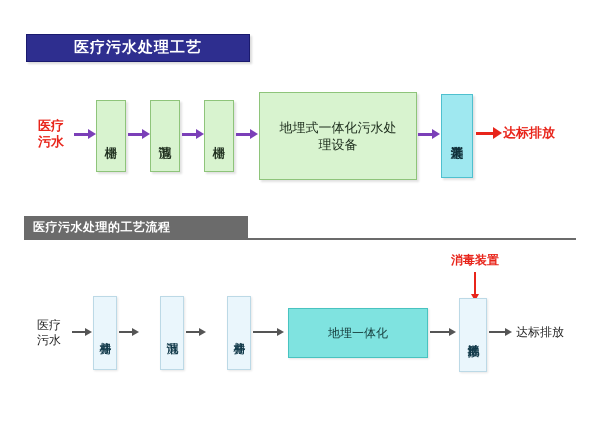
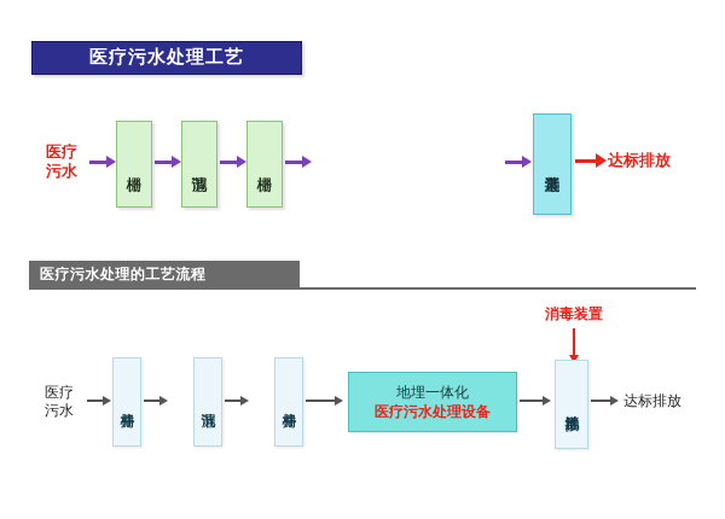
  医疗污水处理工艺
  医疗
  污水
- 地埋式一体化污水处理设备
  达标排放
  医疗污水处理的工艺流程
  消毒装置
  医疗
  污水
  地埋一体化
+ 医疗污水处理设备
  达标排放
